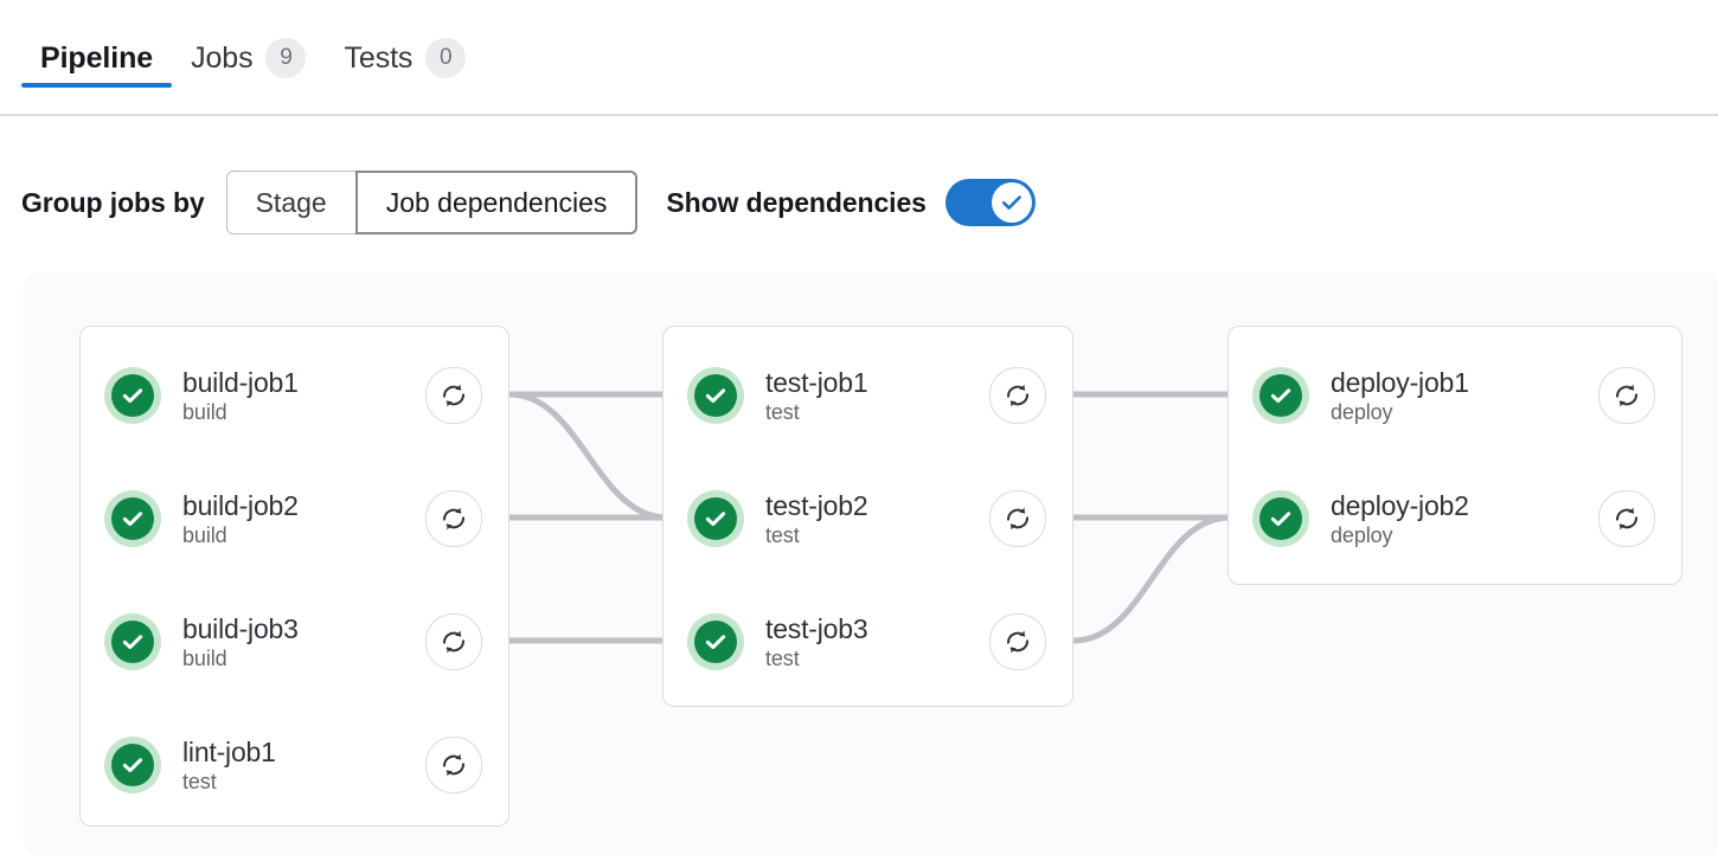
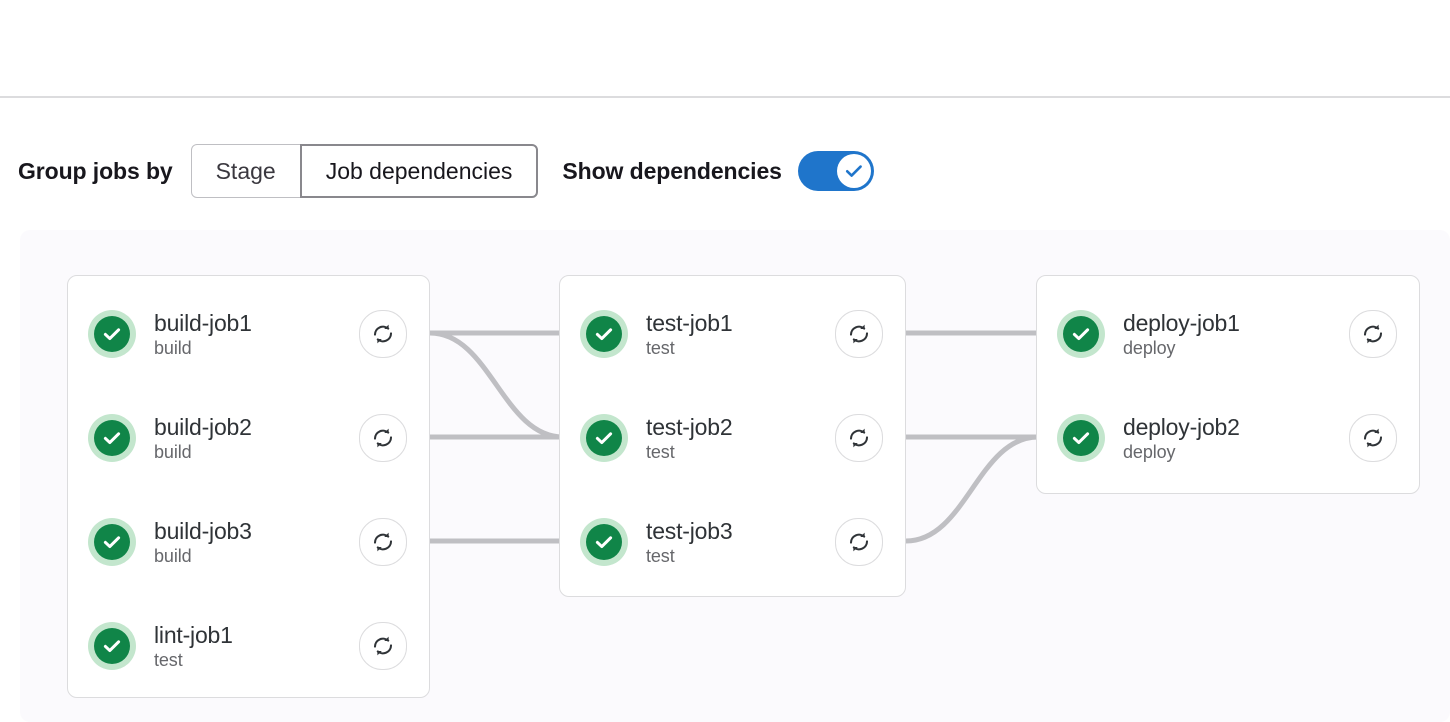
- Pipeline
- Jobs
- 9
- Tests
- 0
  Group jobs by
  Stage
  Job dependencies
  Show dependencies
  build-job1
  build
  build-job2
  build
  build-job3
  build
  lint-job1
  test
  test-job1
  test
  test-job2
  test
  test-job3
  test
  deploy-job1
  deploy
  deploy-job2
  deploy
